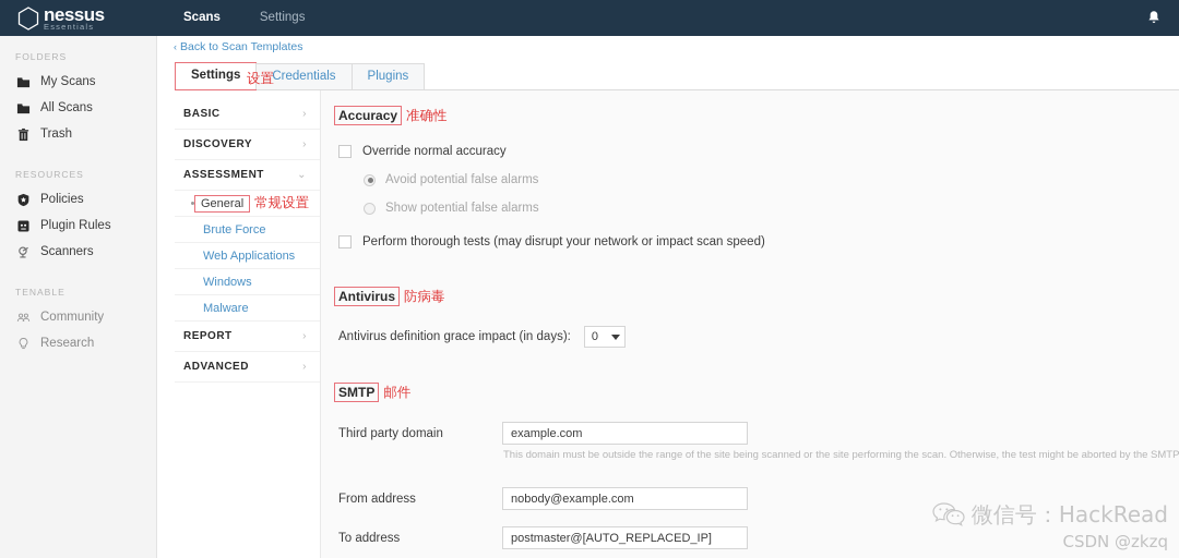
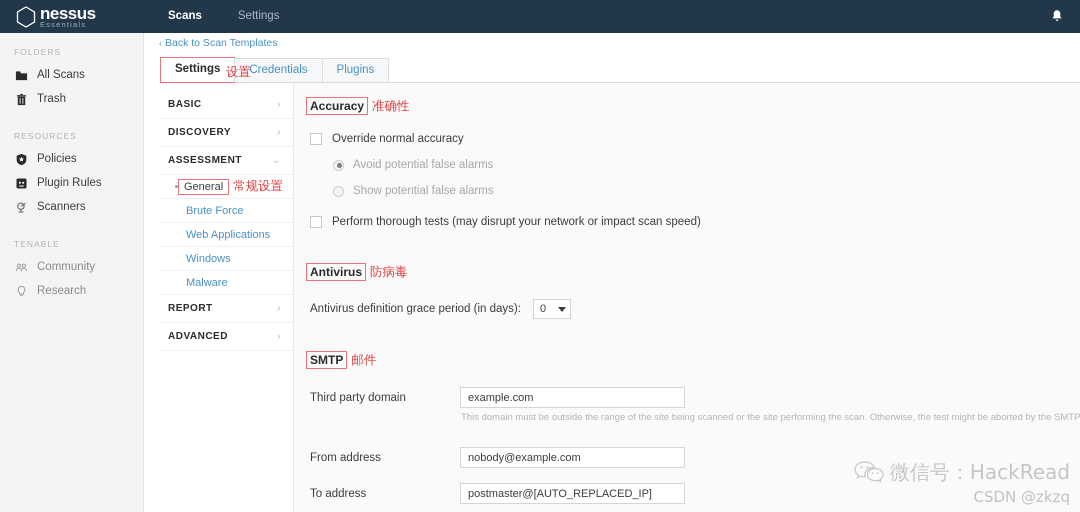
  nessus
  Essentials
  Scans
  Settings
  FOLDERS
- My Scans
  All Scans
  Trash
  RESOURCES
  Policies
  Plugin Rules
  Scanners
  TENABLE
  Community
  Research
  ‹ Back to Scan Templates
  Settings
  Credentials
  Plugins
  设置
  BASIC
  ›
  DISCOVERY
  ›
  ASSESSMENT
  ⌄
  General
  常规设置
  Brute Force
  Web Applications
  Windows
  Malware
  REPORT
  ›
  ADVANCED
  ›
  Accuracy 准确性
  Override normal accuracy
  Avoid potential false alarms
  Show potential false alarms
  Perform thorough tests (may disrupt your network or impact scan speed)
  Antivirus 防病毒
- Antivirus definition grace impact (in days):
+ Antivirus definition grace period (in days):
  0
  SMTP 邮件
  Third party domain
  example.com
  This domain must be outside the range of the site being scanned or the site performing the scan. Otherwise, the test might be aborted by the SMTP
  From address
  nobody@example.com
  To address
  postmaster@[AUTO_REPLACED_IP]
  微信号：HackRead
  CSDN @zkzq
